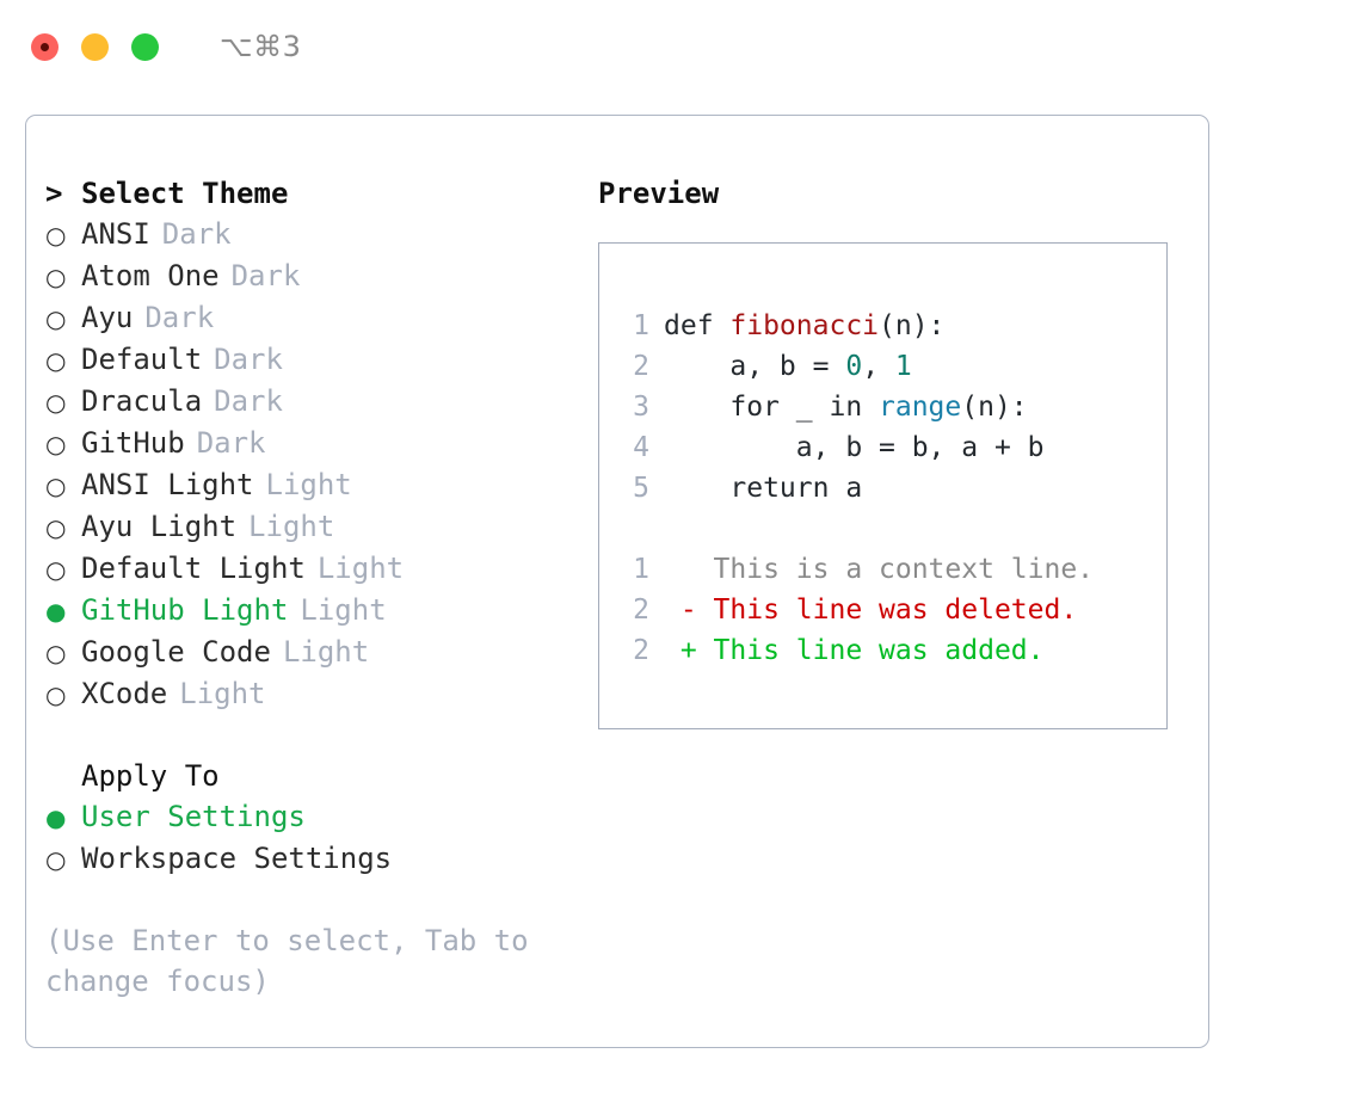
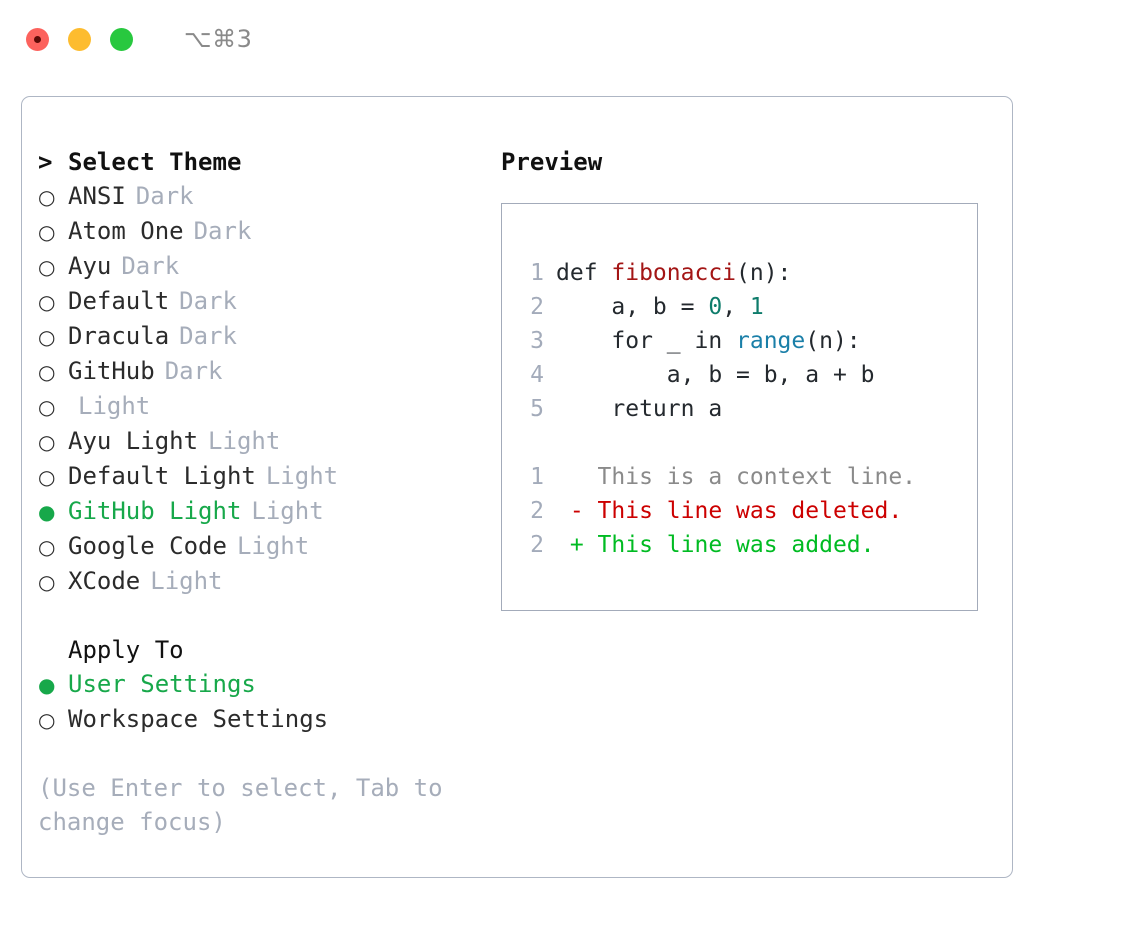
  ⌥⌘3
  >
  Select Theme
  ○
  ANSI
  Dark
  ○
  Atom One
  Dark
  ○
  Ayu
  Dark
  ○
  Default
  Dark
  ○
  Dracula
  Dark
  ○
  GitHub
  Dark
  ○
- ANSI Light
  Light
  ○
  Ayu Light
  Light
  ○
  Default Light
  Light
  ●
  GitHub Light
  Light
  ○
  Google Code
  Light
  ○
  XCode
  Light
  Apply To
  ●
  User Settings
  ○
  Workspace Settings
  (Use Enter to select, Tab to change focus)
  Preview
  1
  def fibonacci(n):
  2
  a, b = 0, 1
  3
  for _ in range(n):
  4
  a, b = b, a + b
  5
  return a
  1
  This is a context line.
  2
  - This line was deleted.
  2
  + This line was added.
